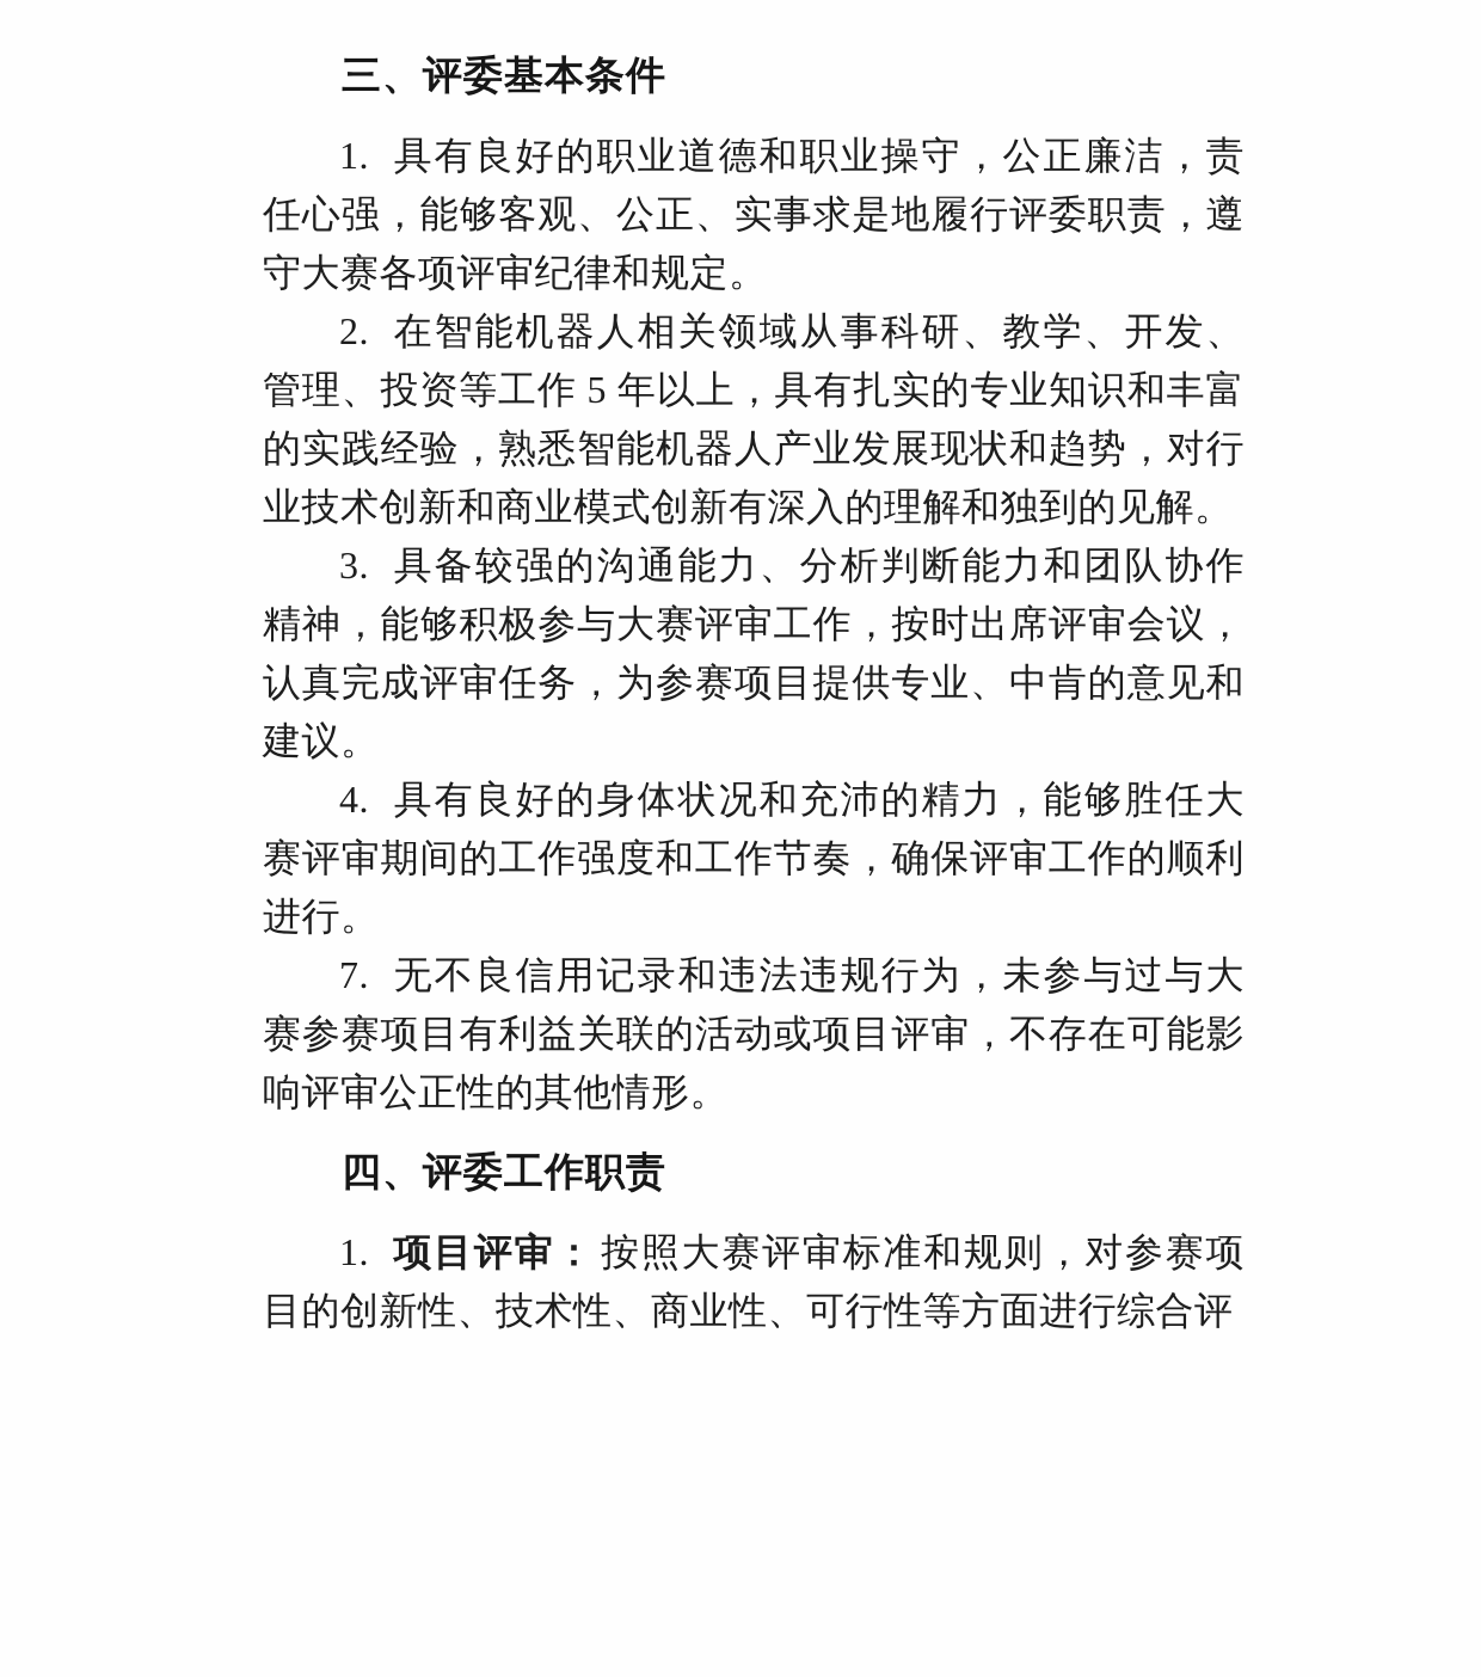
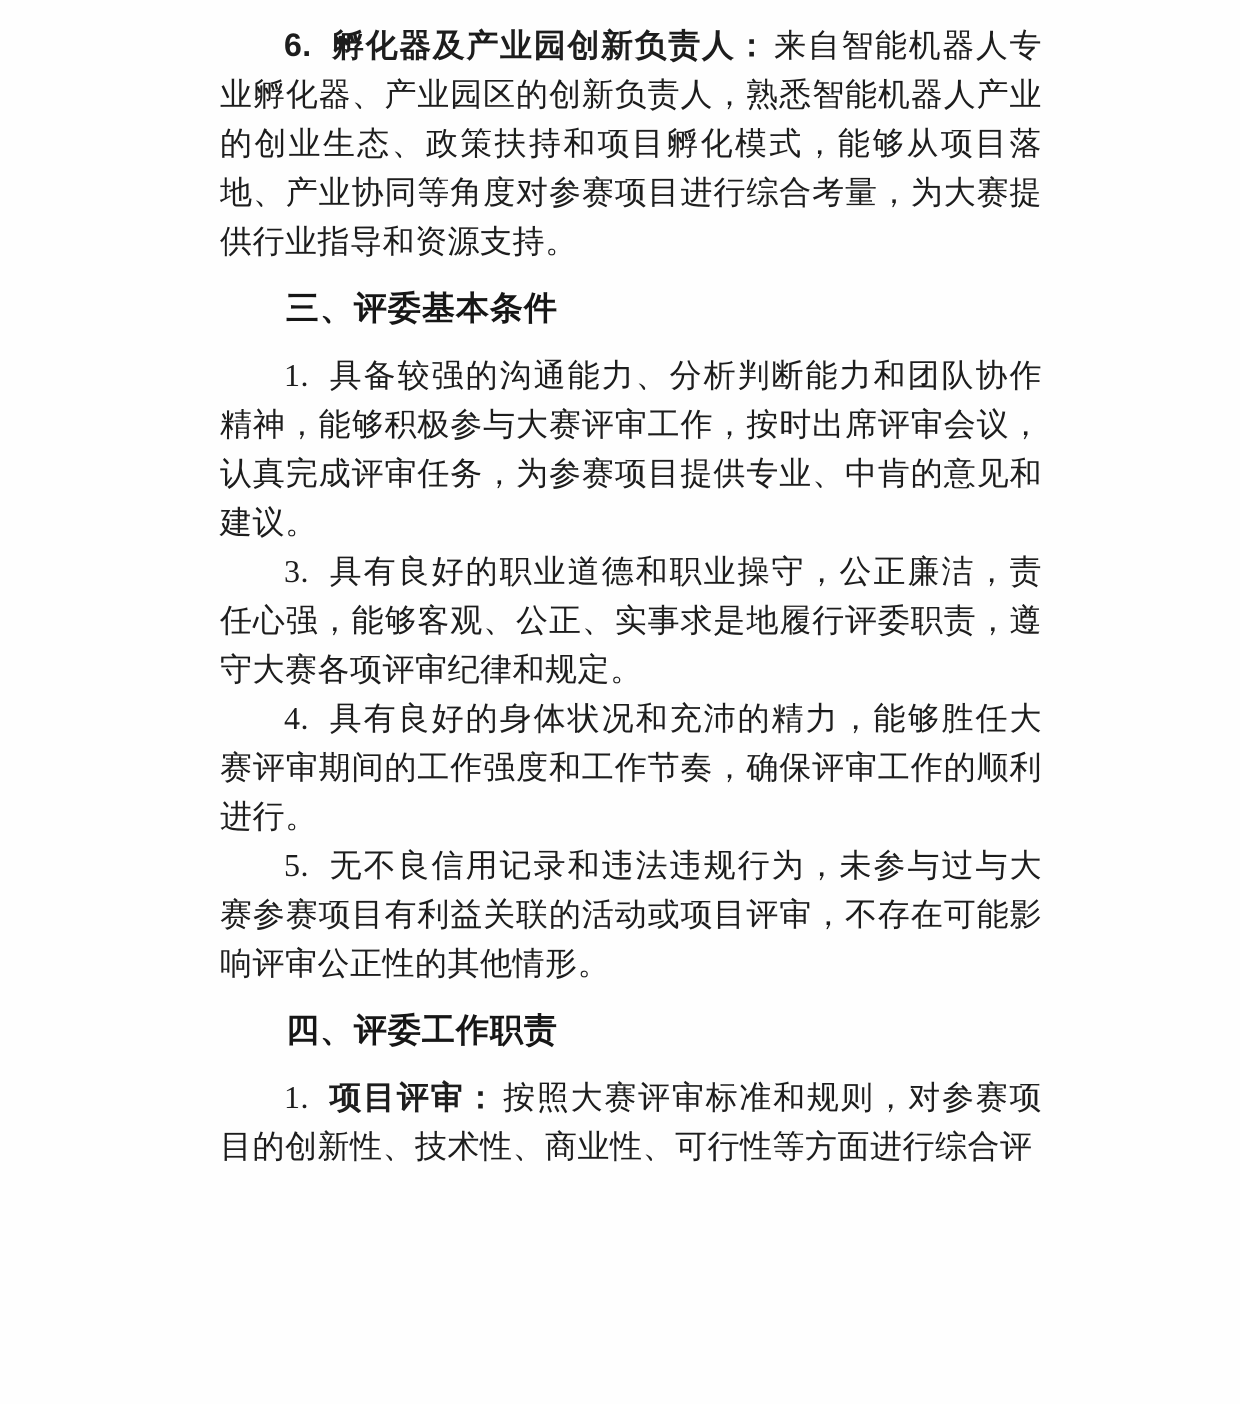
+ 6. 孵化器及产业园创新负责人： 来自智能机器人专业孵化器、产业园区的创新负责人，熟悉智能机器人产业的创业生态、政策扶持和项目孵化模式，能够从项目落地、产业协同等角度对参赛项目进行综合考量，为大赛提供行业指导和资源支持。
  三、评委基本条件
- 1. 具有良好的职业道德和职业操守，公正廉洁，责任心强，能够客观、公正、实事求是地履行评委职责，遵守大赛各项评审纪律和规定。
+ 1. 具备较强的沟通能力、分析判断能力和团队协作精神，能够积极参与大赛评审工作，按时出席评审会议，认真完成评审任务，为参赛项目提供专业、中肯的意见和建议。
- 2. 在智能机器人相关领域从事科研、教学、开发、管理、投资等工作 5 年以上，具有扎实的专业知识和丰富的实践经验，熟悉智能机器人产业发展现状和趋势，对行业技术创新和商业模式创新有深入的理解和独到的见解。
- 3. 具备较强的沟通能力、分析判断能力和团队协作精神，能够积极参与大赛评审工作，按时出席评审会议，认真完成评审任务，为参赛项目提供专业、中肯的意见和建议。
+ 3. 具有良好的职业道德和职业操守，公正廉洁，责任心强，能够客观、公正、实事求是地履行评委职责，遵守大赛各项评审纪律和规定。
  4. 具有良好的身体状况和充沛的精力，能够胜任大赛评审期间的工作强度和工作节奏，确保评审工作的顺利进行。
- 7. 无不良信用记录和违法违规行为，未参与过与大赛参赛项目有利益关联的活动或项目评审，不存在可能影响评审公正性的其他情形。
+ 5. 无不良信用记录和违法违规行为，未参与过与大赛参赛项目有利益关联的活动或项目评审，不存在可能影响评审公正性的其他情形。
  四、评委工作职责
  1. 项目评审： 按照大赛评审标准和规则，对参赛项目的创新性、技术性、商业性、可行性等方面进行综合评
